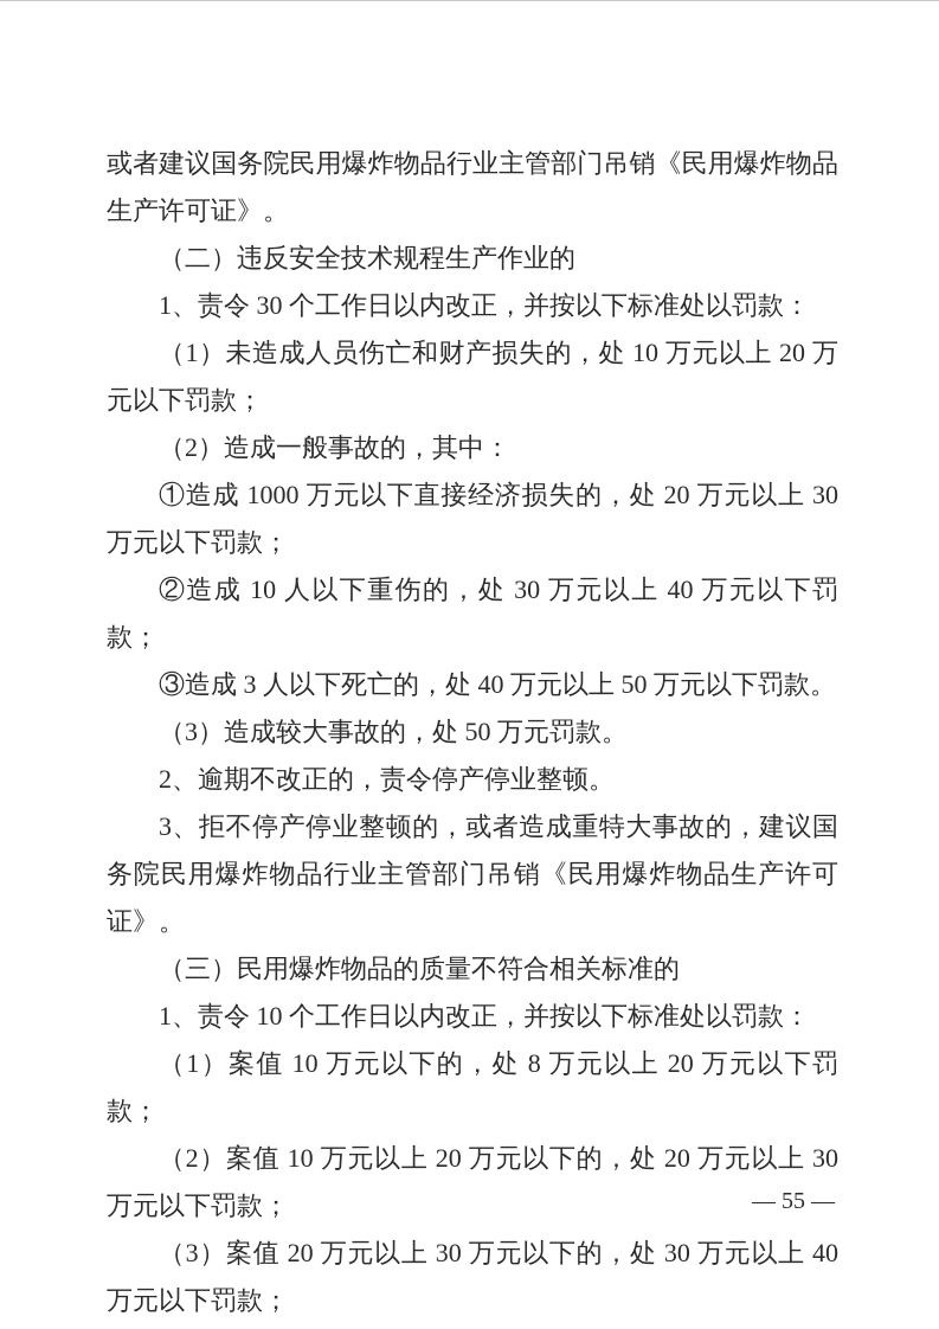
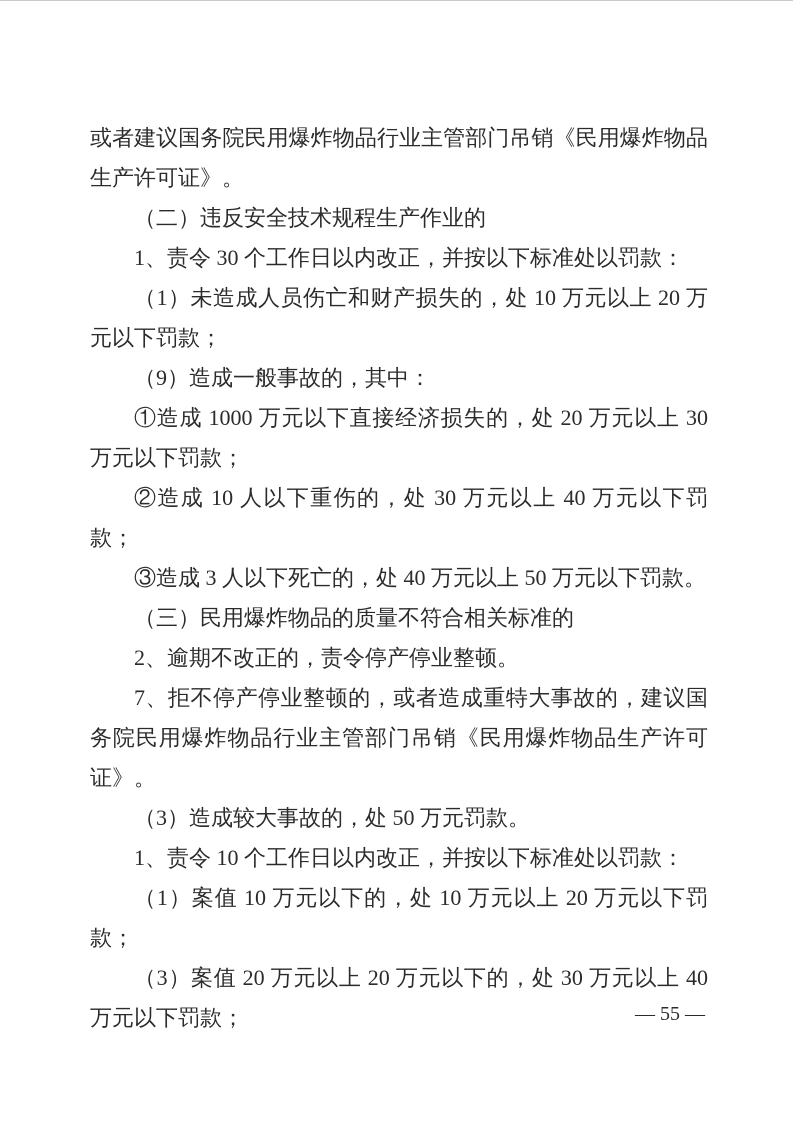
  或者建议国务院民用爆炸物品行业主管部门吊销《民用爆炸物品生产许可证》。
  （二）违反安全技术规程生产作业的
  1、责令 30 个工作日以内改正，并按以下标准处以罚款：
  （1）未造成人员伤亡和财产损失的，处 10 万元以上 20 万元以下罚款；
- （2）造成一般事故的，其中：
+ （9）造成一般事故的，其中：
  ①造成 1000 万元以下直接经济损失的，处 20 万元以上 30 万元以下罚款；
  ②造成 10 人以下重伤的，处 30 万元以上 40 万元以下罚款；
  ③造成 3 人以下死亡的，处 40 万元以上 50 万元以下罚款。
- （3）造成较大事故的，处 50 万元罚款。
+ （三）民用爆炸物品的质量不符合相关标准的
  2、逾期不改正的，责令停产停业整顿。
- 3、拒不停产停业整顿的，或者造成重特大事故的，建议国务院民用爆炸物品行业主管部门吊销《民用爆炸物品生产许可证》。
+ 7、拒不停产停业整顿的，或者造成重特大事故的，建议国务院民用爆炸物品行业主管部门吊销《民用爆炸物品生产许可证》。
- （三）民用爆炸物品的质量不符合相关标准的
+ （3）造成较大事故的，处 50 万元罚款。
  1、责令 10 个工作日以内改正，并按以下标准处以罚款：
- （1）案值 10 万元以下的，处 8 万元以上 20 万元以下罚款；
+ （1）案值 10 万元以下的，处 10 万元以上 20 万元以下罚款；
- （2）案值 10 万元以上 20 万元以下的，处 20 万元以上 30 万元以下罚款；
- （3）案值 20 万元以上 30 万元以下的，处 30 万元以上 40 万元以下罚款；
+ （3）案值 20 万元以上 20 万元以下的，处 30 万元以上 40 万元以下罚款；
  — 55 —
